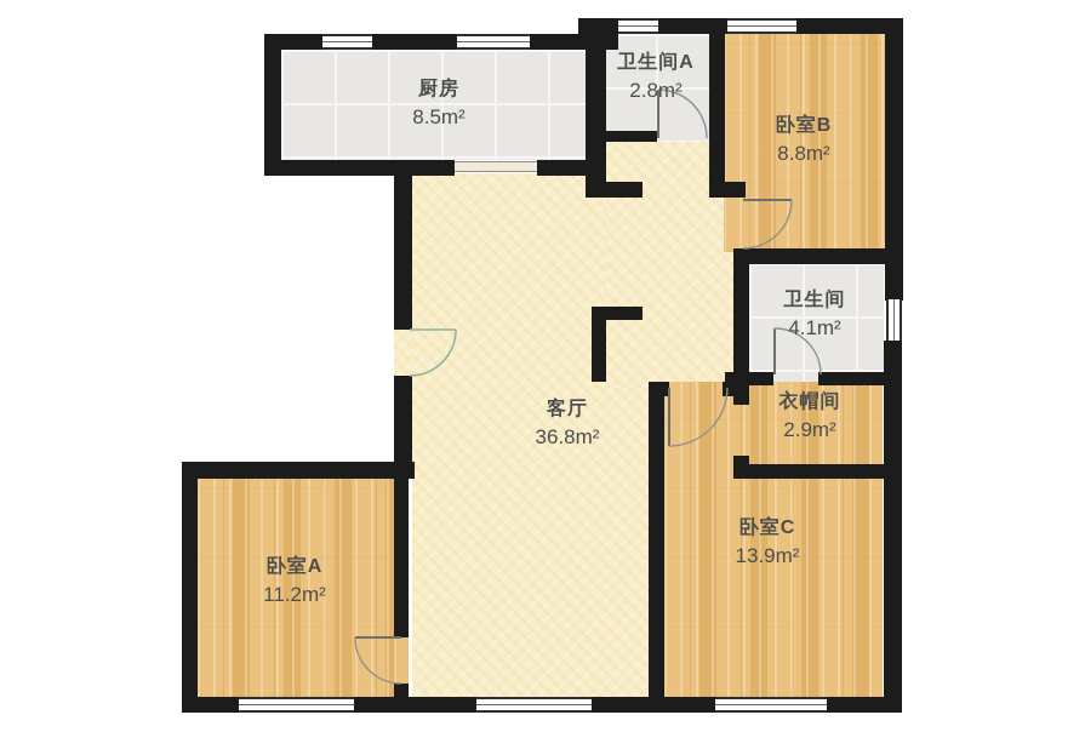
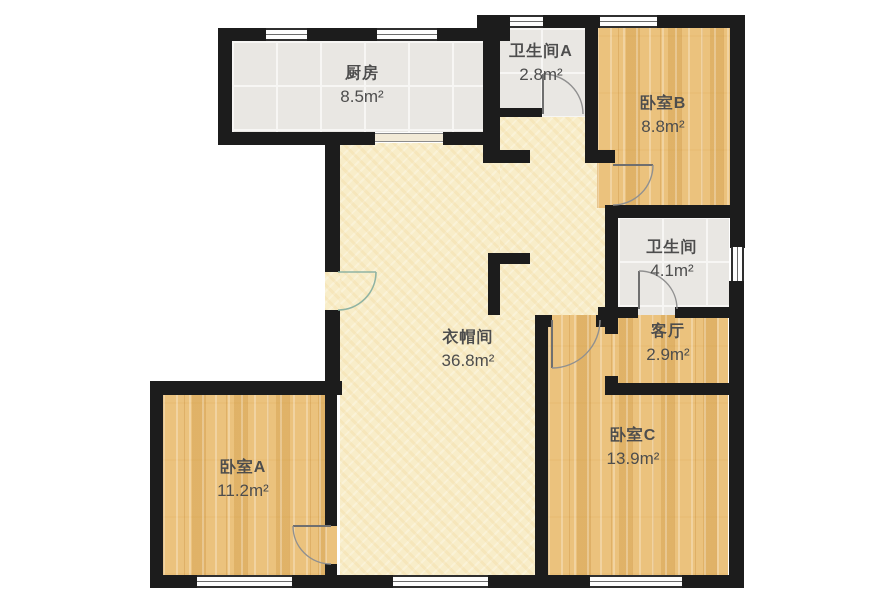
  厨房
  8.5m²
  卫生间A
  2.8m²
  卧室B
  8.8m²
  卫生间
  4.1m²
- 衣帽间
+ 客厅
  2.9m²
- 客厅
+ 衣帽间
  36.8m²
  卧室A
  11.2m²
  卧室C
  13.9m²
